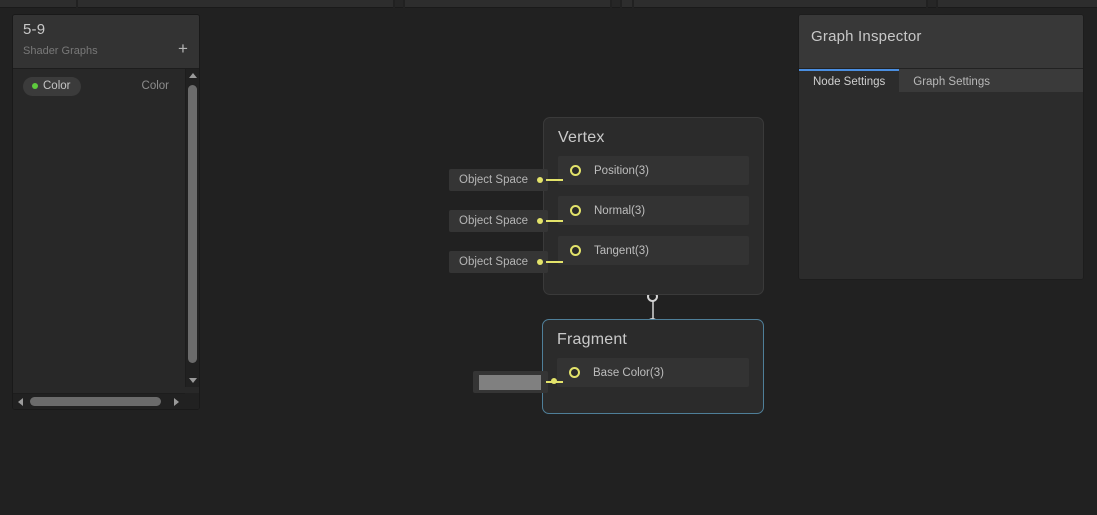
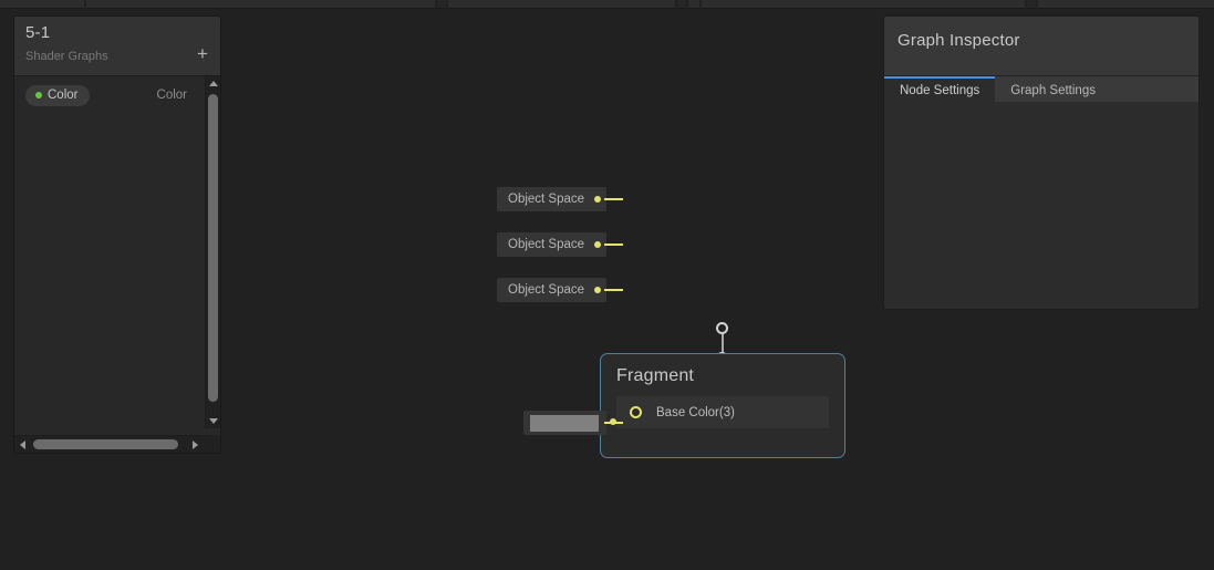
- 5-9
+ 5-1
  Shader Graphs
  +
  Color
  Color
- Vertex
- Position(3)
- Normal(3)
- Tangent(3)
  Object Space
  Object Space
  Object Space
  Fragment
  Base Color(3)
  Graph Inspector
  Node Settings
  Graph Settings
